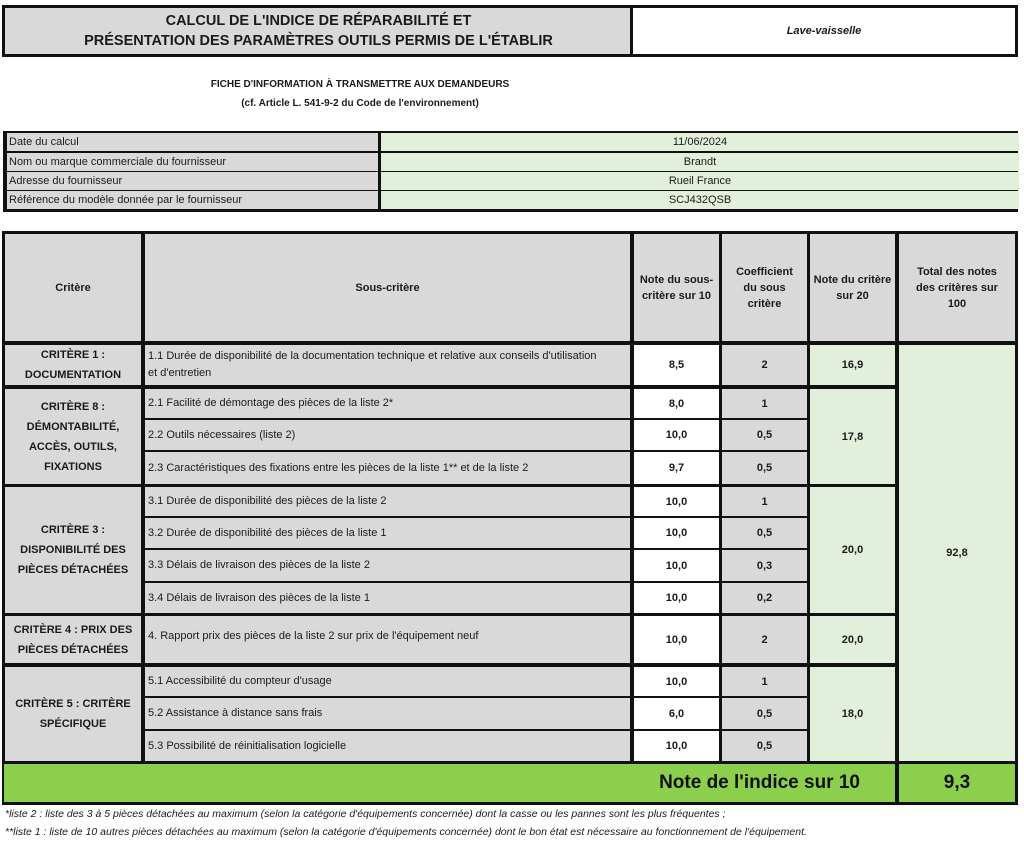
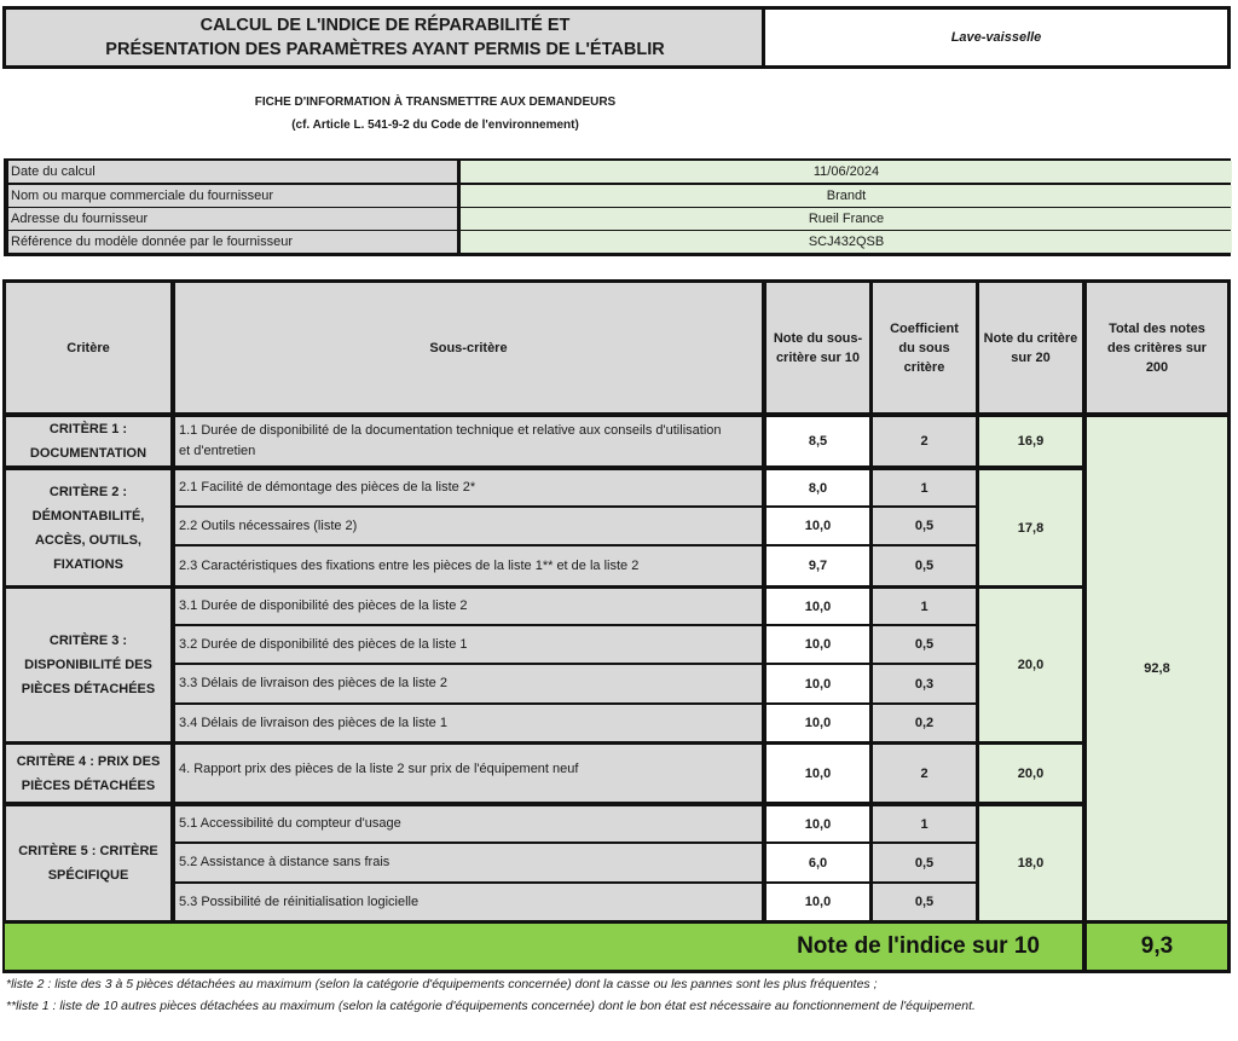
  CALCUL DE L'INDICE DE RÉPARABILITÉ ET
- PRÉSENTATION DES PARAMÈTRES OUTILS PERMIS DE L'ÉTABLIR
+ PRÉSENTATION DES PARAMÈTRES AYANT PERMIS DE L'ÉTABLIR
  Lave-vaisselle
  FICHE D'INFORMATION À TRANSMETTRE AUX DEMANDEURS
  (cf. Article L. 541-9-2 du Code de l'environnement)
  Date du calcul
  11/06/2024
  Nom ou marque commerciale du fournisseur
  Brandt
  Adresse du fournisseur
  Rueil France
  Référence du modèle donnée par le fournisseur
  SCJ432QSB
  Critère
  Sous-critère
  Note du sous-critère sur 10
  Coefficient du sous critère
  Note du critère sur 20
- Total des notes des critères sur 100
+ Total des notes des critères sur 200
  CRITÈRE 1 : DOCUMENTATION
  1.1 Durée de disponibilité de la documentation technique et relative aux conseils d'utilisation et d'entretien
  8,5
  2
  16,9
- CRITÈRE 8 : DÉMONTABILITÉ, ACCÈS, OUTILS, FIXATIONS
+ CRITÈRE 2 : DÉMONTABILITÉ, ACCÈS, OUTILS, FIXATIONS
  2.1 Facilité de démontage des pièces de la liste 2*
  8,0
  1
  2.2 Outils nécessaires (liste 2)
  10,0
  0,5
  2.3 Caractéristiques des fixations entre les pièces de la liste 1** et de la liste 2
  9,7
  0,5
  17,8
  CRITÈRE 3 : DISPONIBILITÉ DES PIÈCES DÉTACHÉES
  3.1 Durée de disponibilité des pièces de la liste 2
  10,0
  1
  3.2 Durée de disponibilité des pièces de la liste 1
  10,0
  0,5
  3.3 Délais de livraison des pièces de la liste 2
  10,0
  0,3
  3.4 Délais de livraison des pièces de la liste 1
  10,0
  0,2
  20,0
  CRITÈRE 4 : PRIX DES PIÈCES DÉTACHÉES
  4. Rapport prix des pièces de la liste 2 sur prix de l'équipement neuf
  10,0
  2
  20,0
  CRITÈRE 5 : CRITÈRE SPÉCIFIQUE
  5.1 Accessibilité du compteur d'usage
  10,0
  1
  5.2 Assistance à distance sans frais
  6,0
  0,5
  5.3 Possibilité de réinitialisation logicielle
  10,0
  0,5
  18,0
  92,8
  Note de l'indice sur 10
  9,3
  *liste 2 : liste des 3 à 5 pièces détachées au maximum (selon la catégorie d'équipements concernée) dont la casse ou les pannes sont les plus fréquentes ;
  **liste 1 : liste de 10 autres pièces détachées au maximum (selon la catégorie d'équipements concernée) dont le bon état est nécessaire au fonctionnement de l'équipement.
